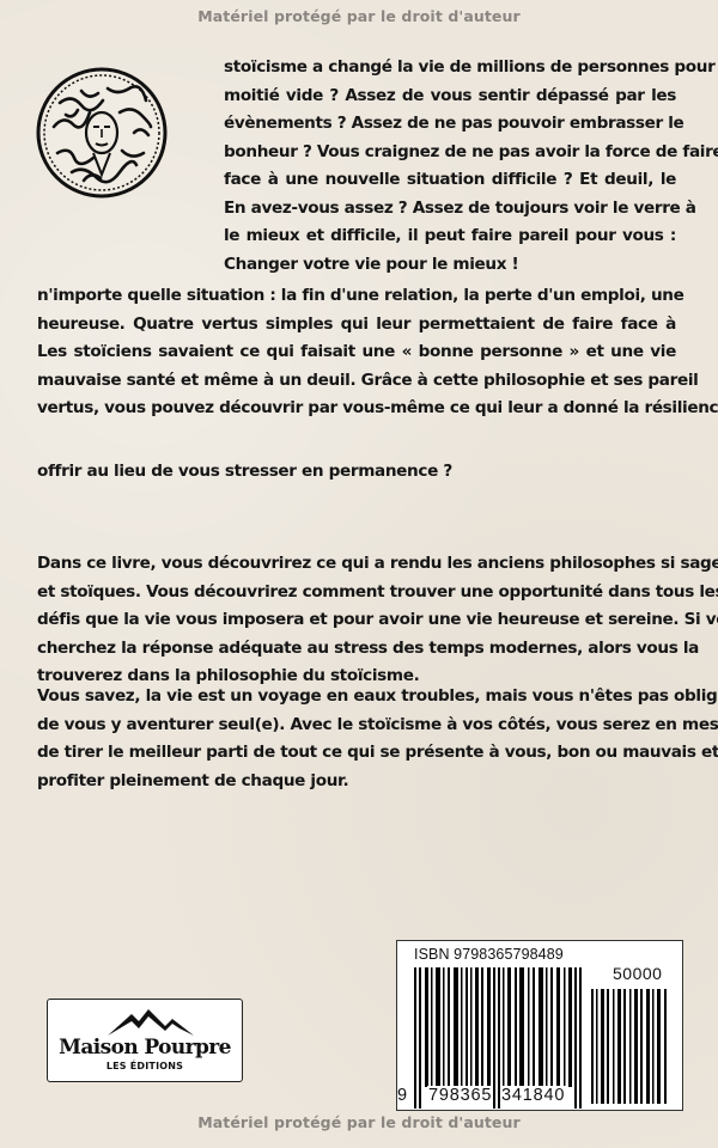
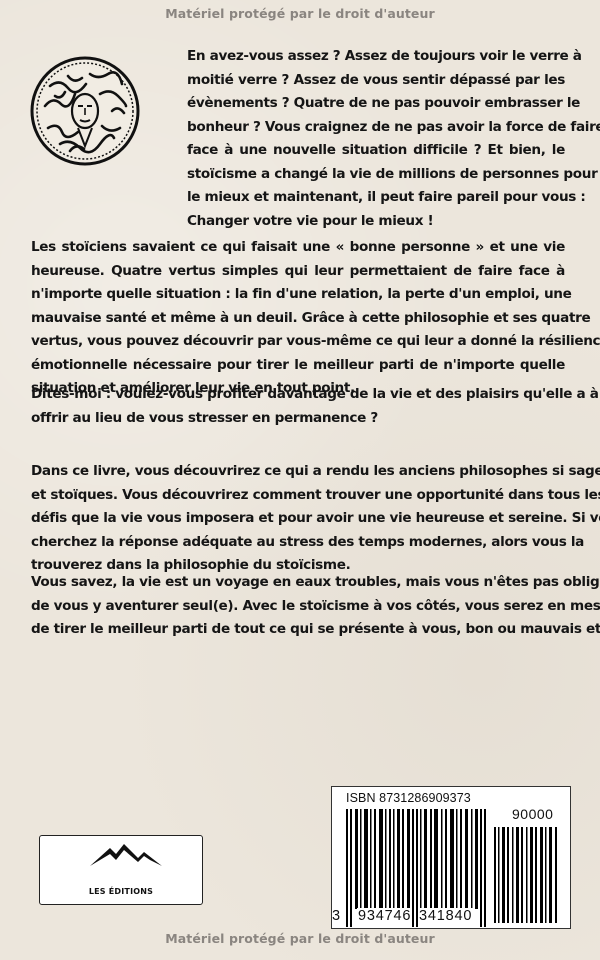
  Matériel protégé par le droit d'auteur
- stoïcisme a changé la vie de millions de personnes pour
+ En avez-vous assez ? Assez de toujours voir le verre à
- moitié vide ? Assez de vous sentir dépassé par les
+ moitié verre ? Assez de vous sentir dépassé par les
- évènements ? Assez de ne pas pouvoir embrasser le
+ évènements ? Quatre de ne pas pouvoir embrasser le
  bonheur ? Vous craignez de ne pas avoir la force de fair
- face à une nouvelle situation difficile ? Et deuil, le
+ face à une nouvelle situation difficile ? Et bien, le
- En avez-vous assez ? Assez de toujours voir le verre à
+ stoïcisme a changé la vie de millions de personnes pour
- le mieux et difficile, il peut faire pareil pour vous :
+ le mieux et maintenant, il peut faire pareil pour vous :
  Changer votre vie pour le mieux !
- n'importe quelle situation : la fin d'une relation, la perte d'un emploi, une
+ Les stoïciens savaient ce qui faisait une « bonne personne » et une vie
  heureuse. Quatre vertus simples qui leur permettaient de faire face à
- Les stoïciens savaient ce qui faisait une « bonne personne » et une vie
+ n'importe quelle situation : la fin d'une relation, la perte d'un emploi, une
- mauvaise santé et même à un deuil. Grâce à cette philosophie et ses pareil
+ mauvaise santé et même à un deuil. Grâce à cette philosophie et ses quatre
  vertus, vous pouvez découvrir par vous-même ce qui leur a donné la résilienc
+ émotionnelle nécessaire pour tirer le meilleur parti de n'importe quelle
+ situation et améliorer leur vie en tout point.
+ Dites-moi : voulez-vous profiter davantage de la vie et des plaisirs qu'elle a à
  offrir au lieu de vous stresser en permanence ?
  Dans ce livre, vous découvrirez ce qui a rendu les anciens philosophes si sage
  et stoïques. Vous découvrirez comment trouver une opportunité dans tous le
  défis que la vie vous imposera et pour avoir une vie heureuse et sereine. Si v
  cherchez la réponse adéquate au stress des temps modernes, alors vous la
  trouverez dans la philosophie du stoïcisme.
  Vous savez, la vie est un voyage en eaux troubles, mais vous n'êtes pas oblig
  de vous y aventurer seul(e). Avec le stoïcisme à vos côtés, vous serez en mes
  de tirer le meilleur parti de tout ce qui se présente à vous, bon ou mauvais et
- profiter pleinement de chaque jour.
- Maison Pourpre
  LES ÉDITIONS
- ISBN 9798365798489
+ ISBN 8731286909373
- 50000
+ 90000
- 9
+ 3
- 798365
+ 934746
  341840
  Matériel protégé par le droit d'auteur
